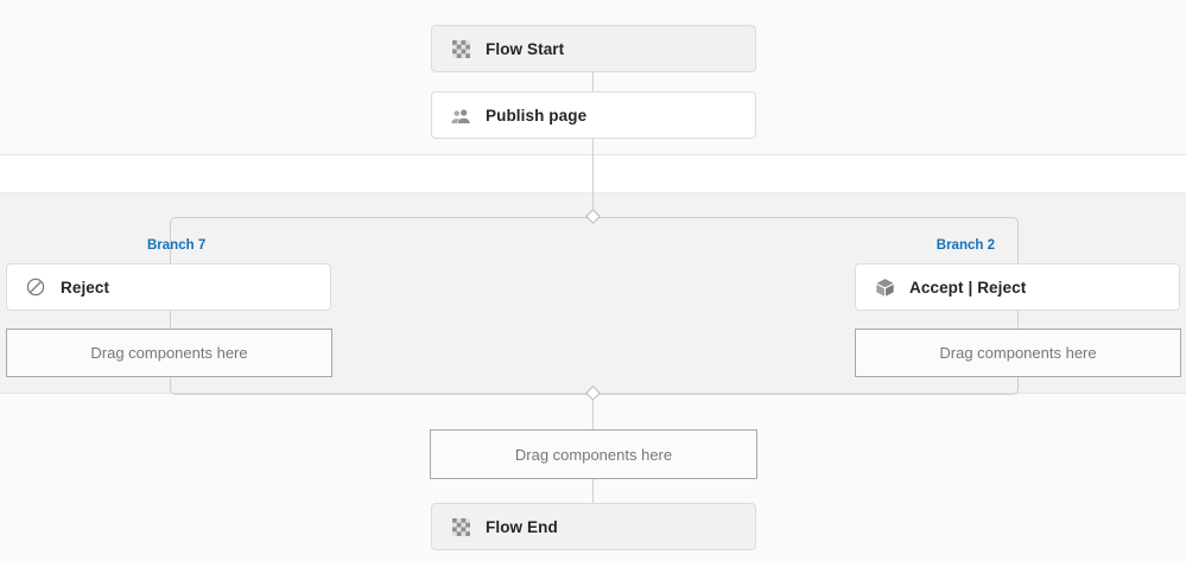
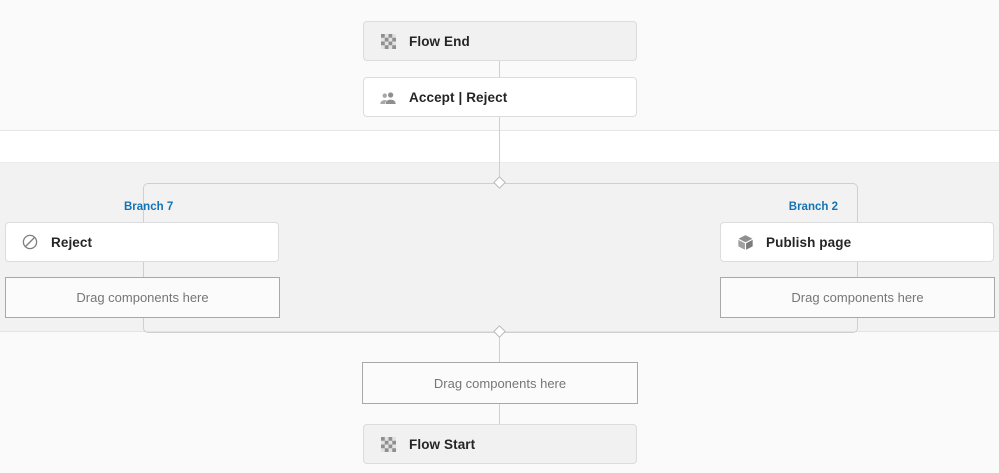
- Flow Start
+ Flow End
- Publish page
+ Accept | Reject
  Branch 7
  Branch 2
  Reject
- Accept | Reject
+ Publish page
  Drag components here
  Drag components here
  Drag components here
- Flow End
+ Flow Start
